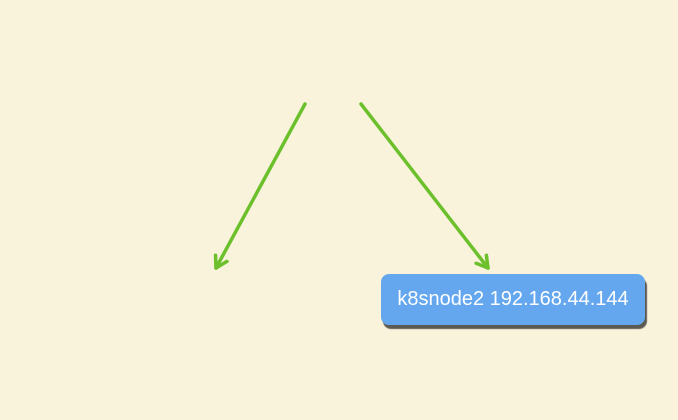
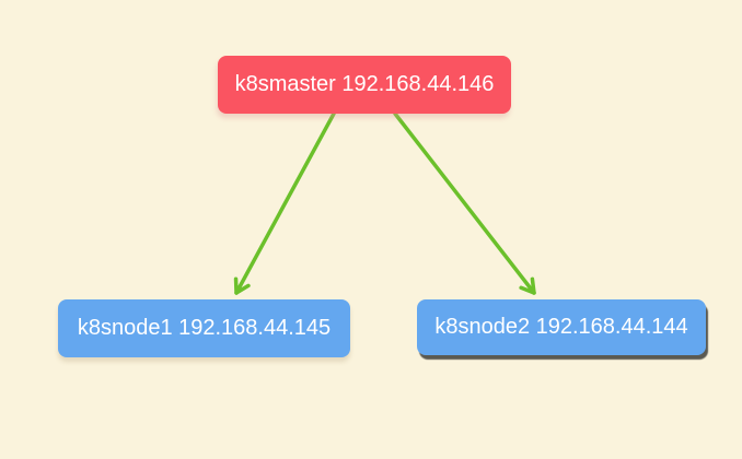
+ k8smaster 192.168.44.146
+ k8snode1 192.168.44.145
  k8snode2 192.168.44.144
